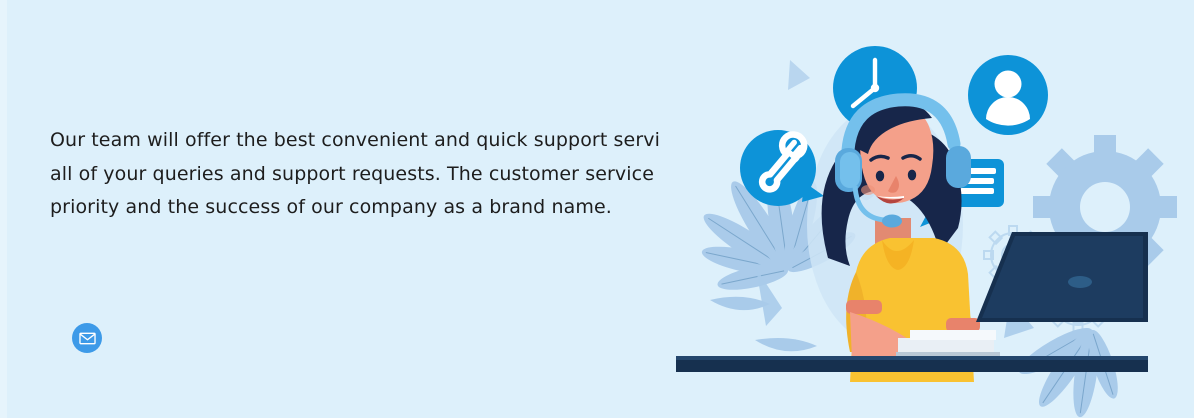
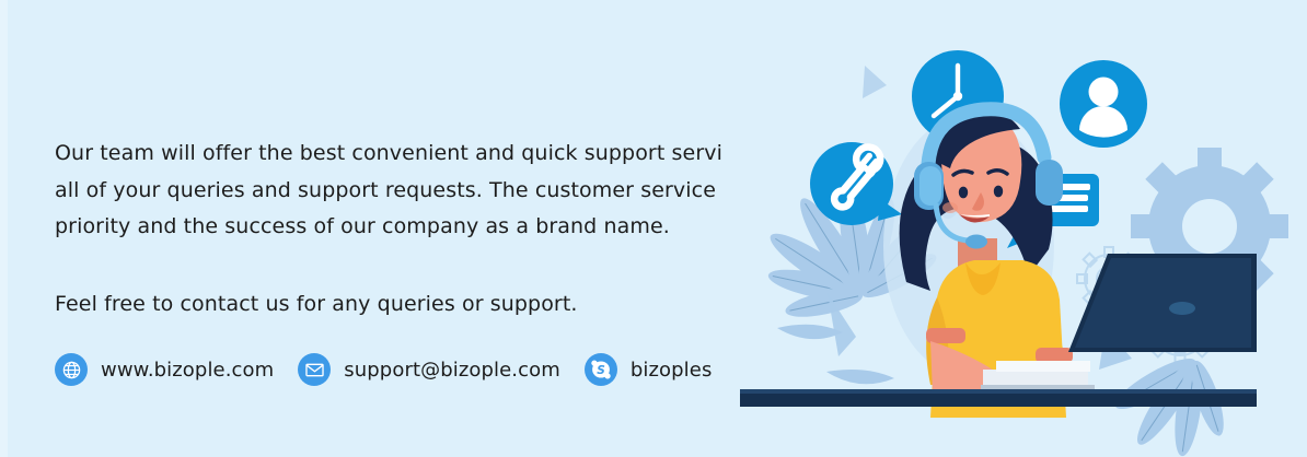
  Our team will offer the best convenient and quick support servi all of your queries and support requests. The customer service priority and the success of our company as a brand name.
+ Feel free to contact us for any queries or support.
+ www.bizople.com
+ support@bizople.com
+ S
+ bizoples
